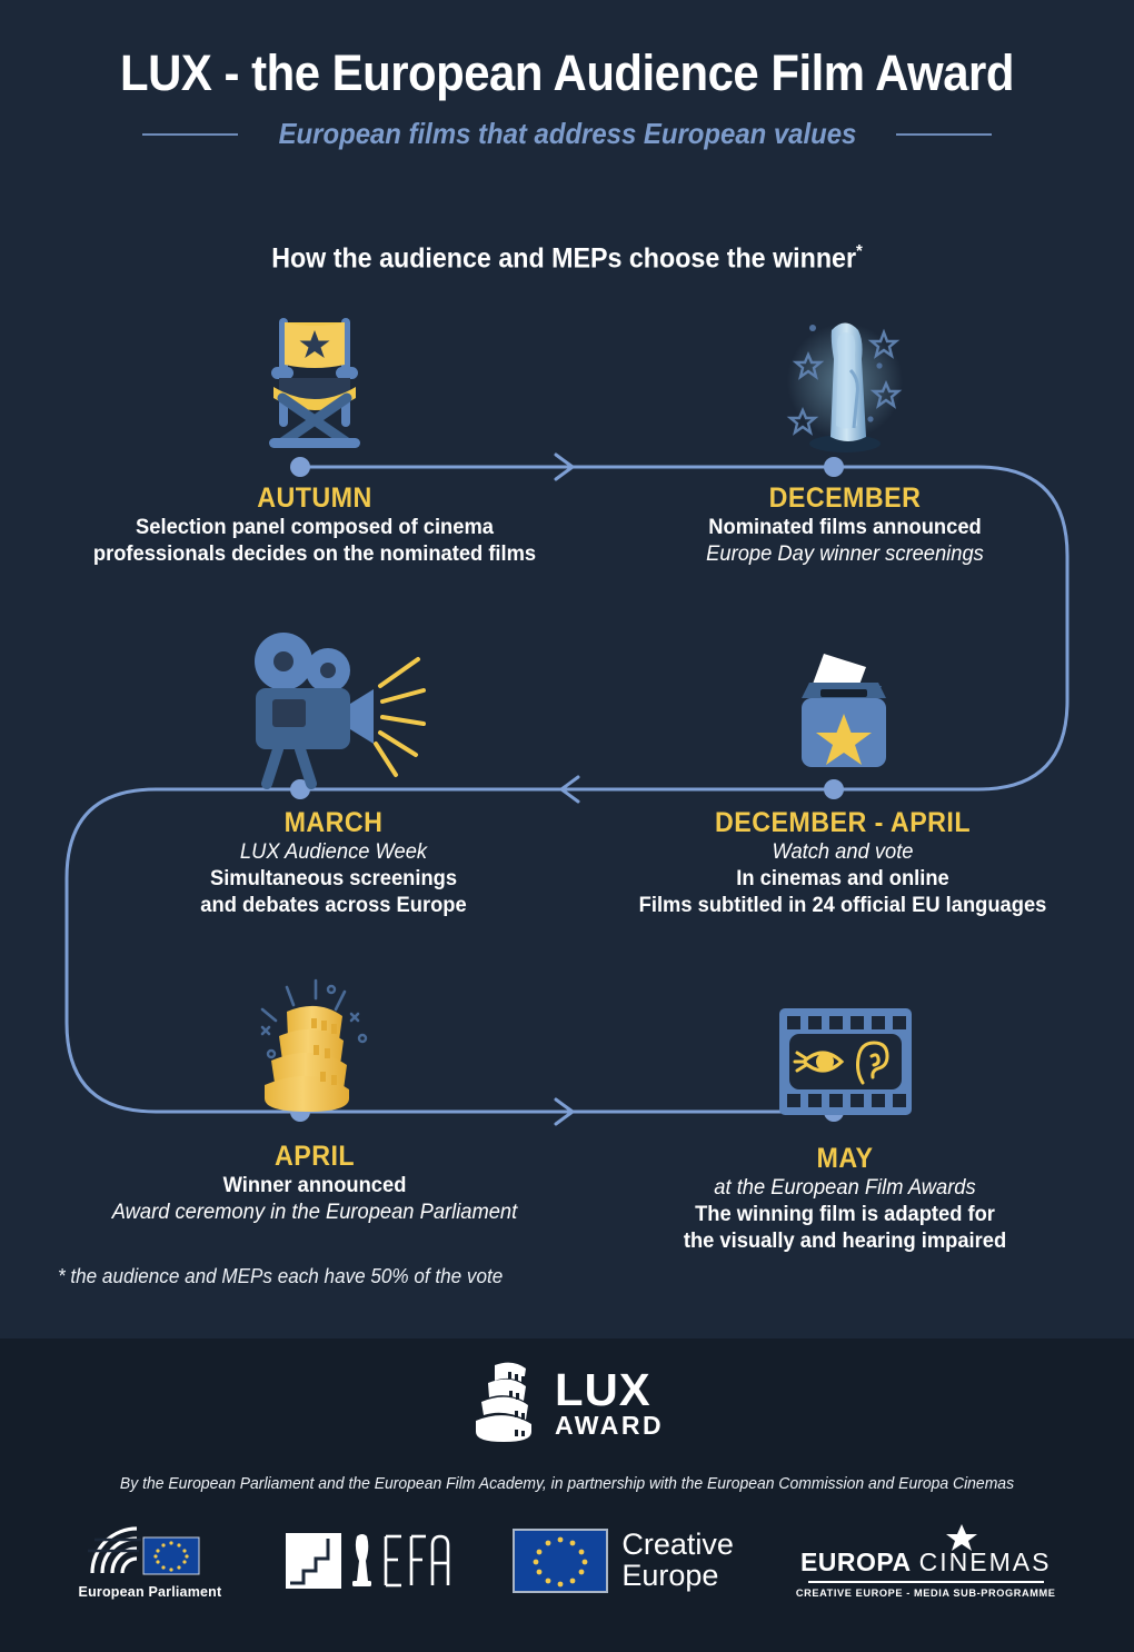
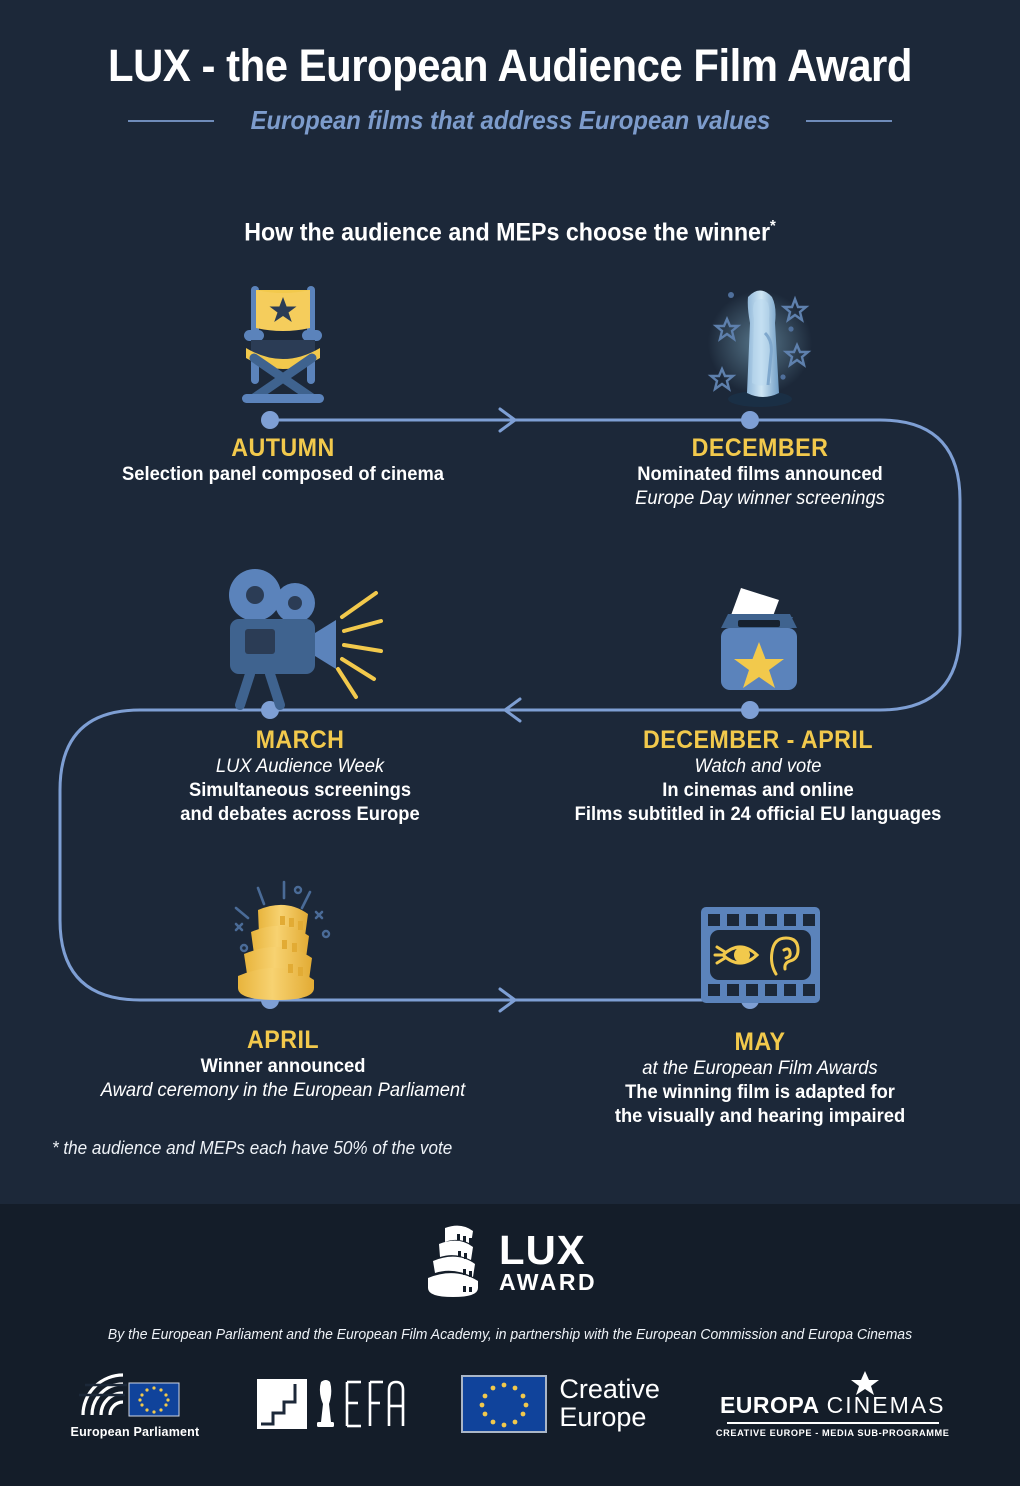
  LUX - the European Audience Film Award
  European films that address European values
  How the audience and MEPs choose the winner*
  AUTUMN
  Selection panel composed of cinema
- professionals decides on the nominated films
  DECEMBER
  Nominated films announced
  Europe Day winner screenings
  MARCH
  LUX Audience Week
  Simultaneous screenings
  and debates across Europe
  DECEMBER - APRIL
  Watch and vote
  In cinemas and online
  Films subtitled in 24 official EU languages
  APRIL
  Winner announced
  Award ceremony in the European Parliament
  MAY
  at the European Film Awards
  The winning film is adapted for
  the visually and hearing impaired
  * the audience and MEPs each have 50% of the vote
  LUX
  AWARD
  By the European Parliament and the European Film Academy, in partnership with the European Commission and Europa Cinemas
  European Parliament
  Creative
  Europe
  EUROPA
  CINEMAS
  CREATIVE EUROPE - MEDIA SUB-PROGRAMME
